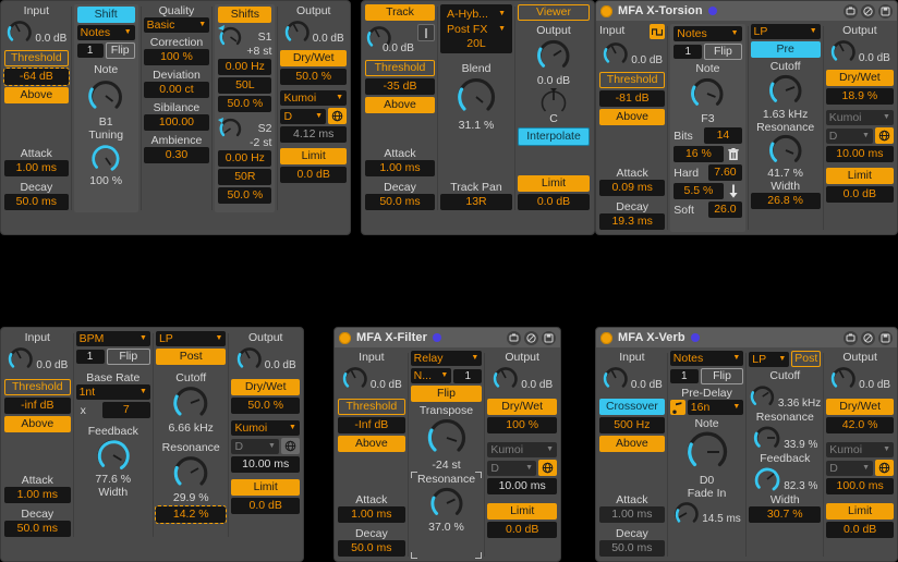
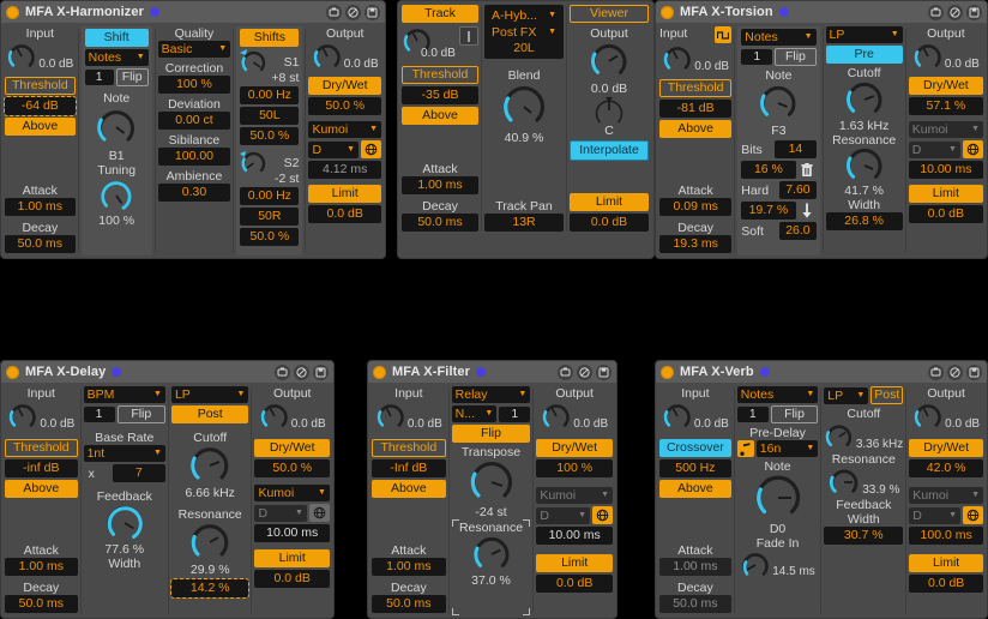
+ MFA X-Harmonizer
  Input
  0.0 dB
  Threshold
  -64 dB
  Above
  Attack
  1.00 ms
  Decay
  50.0 ms
  Shift
  Notes
  1
  Flip
  Note
  B1
  Tuning
  100 %
  Quality
  Basic
  Correction
  100 %
  Deviation
  0.00 ct
  Sibilance
  100.00
  Ambience
  0.30
  Shifts
  S1
  +8 st
  0.00 Hz
  50L
  50.0 %
  S2
  -2 st
  0.00 Hz
  50R
  50.0 %
  Output
  0.0 dB
  Dry/Wet
  50.0 %
  Kumoi
  D
  4.12 ms
  Limit
  0.0 dB
  Track
  0.0 dB
  Threshold
  -35 dB
  Above
  Attack
  1.00 ms
  Decay
  50.0 ms
  A-Hyb...
  Post FX
  20L
  Blend
- 31.1 %
+ 40.9 %
  Track Pan
  13R
  Viewer
  Output
  0.0 dB
  C
  Interpolate
  Limit
  0.0 dB
  MFA X-Torsion
  Input
  0.0 dB
  Threshold
  -81 dB
  Above
  Attack
  0.09 ms
  Decay
  19.3 ms
  Notes
  1
  Flip
  Note
  F3
  Bits
  14
  16 %
  Hard
  7.60
- 5.5 %
+ 19.7 %
  Soft
  26.0
  LP
  Pre
  Cutoff
  1.63 kHz
  Resonance
  41.7 %
  Width
  26.8 %
  Output
  0.0 dB
  Dry/Wet
- 18.9 %
+ 57.1 %
  Kumoi
  D
  10.00 ms
  Limit
  0.0 dB
+ MFA X-Delay
  Input
  0.0 dB
  Threshold
  -inf dB
  Above
  Attack
  1.00 ms
  Decay
  50.0 ms
  BPM
  1
  Flip
  Base Rate
  1nt
  x
  7
  Feedback
  77.6 %
  Width
  LP
  Post
  Cutoff
  6.66 kHz
  Resonance
  29.9 %
  14.2 %
  Output
  0.0 dB
  Dry/Wet
  50.0 %
  Kumoi
  D
  10.00 ms
  Limit
  0.0 dB
  MFA X-Filter
  Input
  0.0 dB
  Threshold
  -Inf dB
  Above
  Attack
  1.00 ms
  Decay
  50.0 ms
  Relay
  N...
  1
  Flip
  Transpose
  -24 st
  Resonance
  37.0 %
  Output
  0.0 dB
  Dry/Wet
  100 %
  Kumoi
  D
  10.00 ms
  Limit
  0.0 dB
  MFA X-Verb
  Input
  0.0 dB
  Crossover
  500 Hz
  Above
  Attack
  1.00 ms
  Decay
  50.0 ms
  Notes
  1
  Flip
  Pre-Delay
  16n
  Note
  D0
  Fade In
  14.5 ms
  LP
  Post
  Cutoff
  3.36 kHz
  Resonance
  33.9 %
  Feedback
- 82.3 %
  Width
  30.7 %
  Output
  0.0 dB
  Dry/Wet
  42.0 %
  Kumoi
  D
  100.0 ms
  Limit
  0.0 dB
